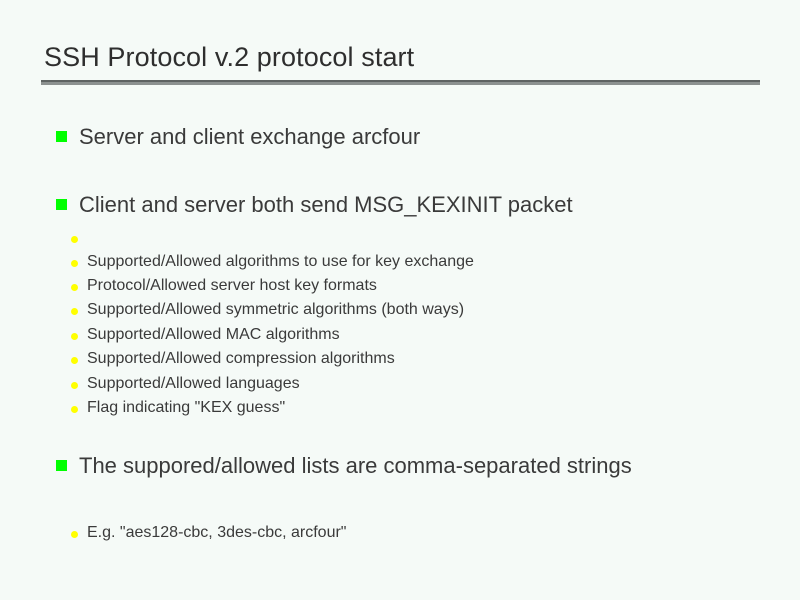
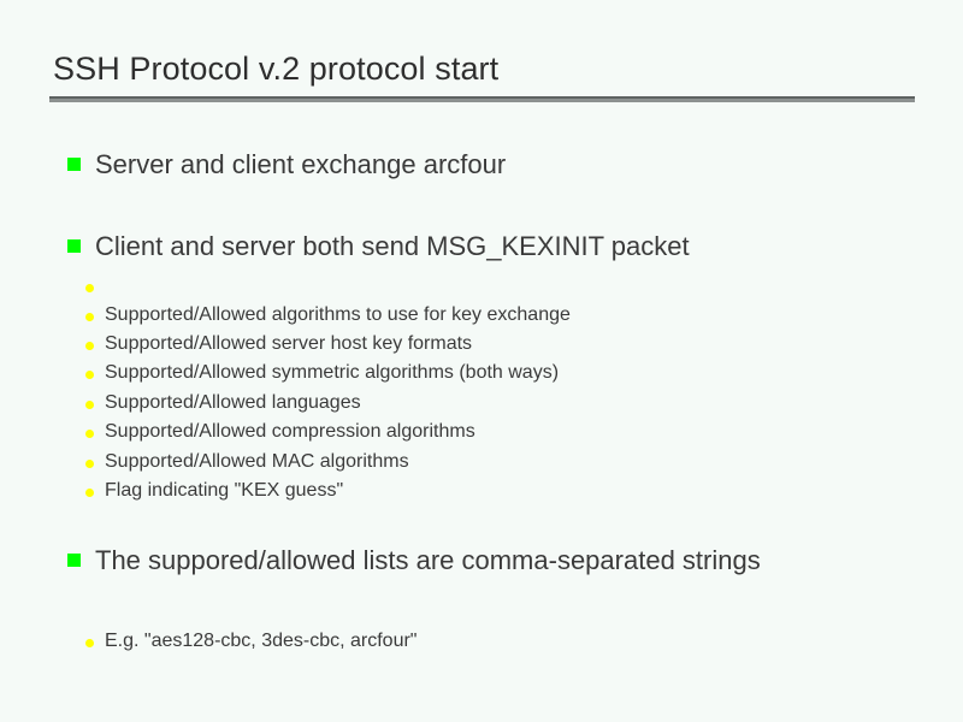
  SSH Protocol v.2 protocol start
  Server and client exchange arcfour
  Client and server both send MSG_KEXINIT packet
  Supported/Allowed algorithms to use for key exchange
- Protocol/Allowed server host key formats
+ Supported/Allowed server host key formats
  Supported/Allowed symmetric algorithms (both ways)
- Supported/Allowed MAC algorithms
+ Supported/Allowed languages
  Supported/Allowed compression algorithms
- Supported/Allowed languages
+ Supported/Allowed MAC algorithms
  Flag indicating "KEX guess"
  The suppored/allowed lists are comma-separated strings
  E.g. "aes128-cbc, 3des-cbc, arcfour"
